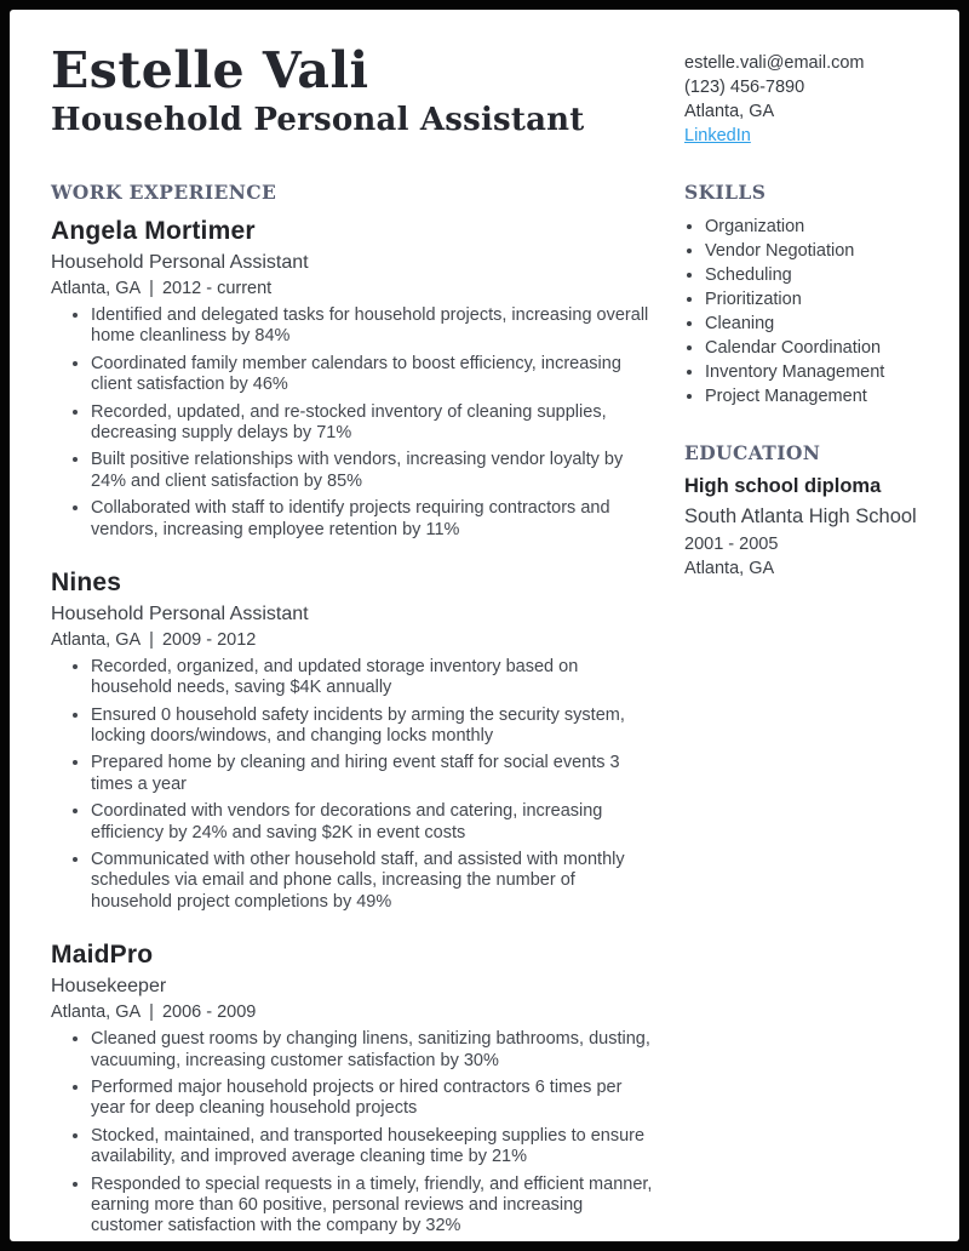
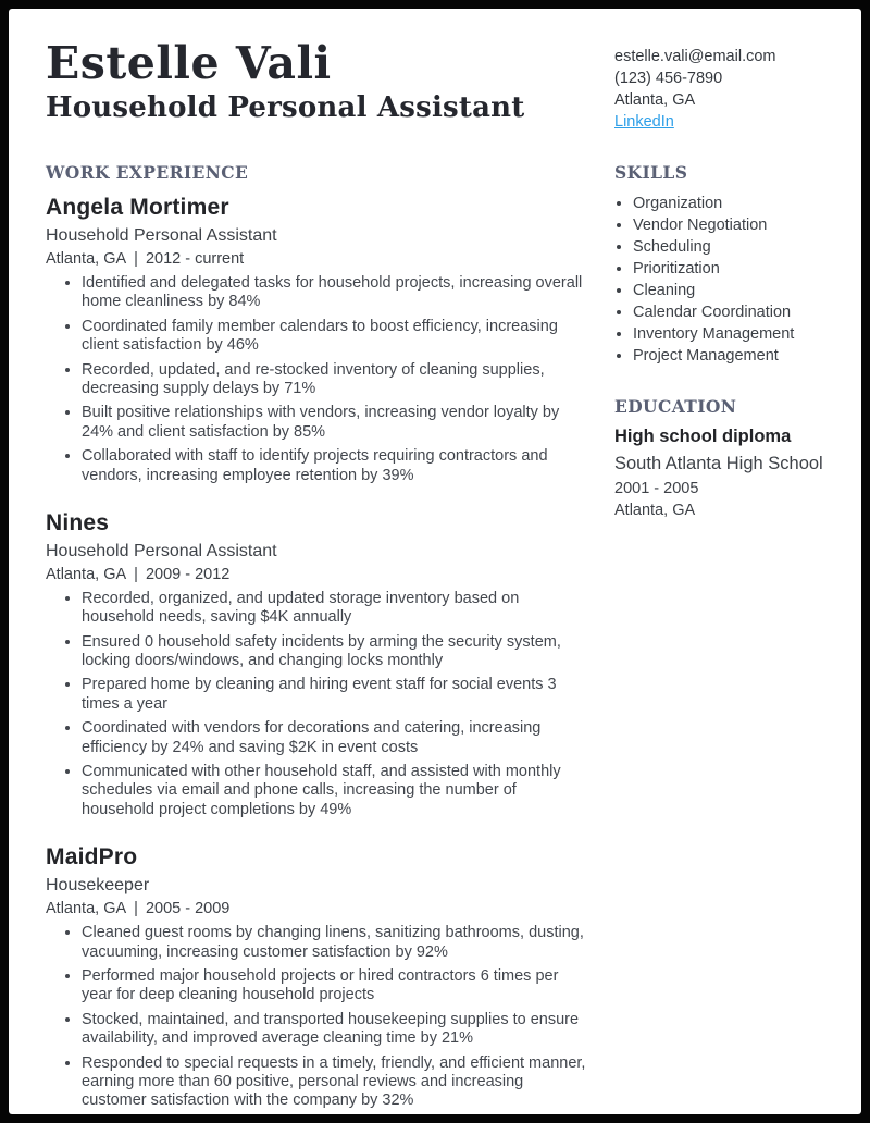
  Estelle Vali
  Household Personal Assistant
  estelle.vali@email.com
  (123) 456-7890
  Atlanta, GA
  LinkedIn
  WORK EXPERIENCE
  Angela Mortimer
  Household Personal Assistant
  Atlanta, GA | 2012 - current
  Identified and delegated tasks for household projects, increasing overall home cleanliness by 84%
  Coordinated family member calendars to boost efficiency, increasing client satisfaction by 46%
  Recorded, updated, and re-stocked inventory of cleaning supplies, decreasing supply delays by 71%
  Built positive relationships with vendors, increasing vendor loyalty by 24% and client satisfaction by 85%
- Collaborated with staff to identify projects requiring contractors and vendors, increasing employee retention by 11%
+ Collaborated with staff to identify projects requiring contractors and vendors, increasing employee retention by 39%
  Nines
  Household Personal Assistant
  Atlanta, GA | 2009 - 2012
  Recorded, organized, and updated storage inventory based on household needs, saving $4K annually
  Ensured 0 household safety incidents by arming the security system, locking doors/windows, and changing locks monthly
  Prepared home by cleaning and hiring event staff for social events 3 times a year
  Coordinated with vendors for decorations and catering, increasing efficiency by 24% and saving $2K in event costs
  Communicated with other household staff, and assisted with monthly schedules via email and phone calls, increasing the number of household project completions by 49%
  MaidPro
  Housekeeper
- Atlanta, GA | 2006 - 2009
+ Atlanta, GA | 2005 - 2009
- Cleaned guest rooms by changing linens, sanitizing bathrooms, dusting, vacuuming, increasing customer satisfaction by 30%
+ Cleaned guest rooms by changing linens, sanitizing bathrooms, dusting, vacuuming, increasing customer satisfaction by 92%
  Performed major household projects or hired contractors 6 times per year for deep cleaning household projects
  Stocked, maintained, and transported housekeeping supplies to ensure availability, and improved average cleaning time by 21%
  Responded to special requests in a timely, friendly, and efficient manner, earning more than 60 positive, personal reviews and increasing customer satisfaction with the company by 32%
  SKILLS
  Organization
  Vendor Negotiation
  Scheduling
  Prioritization
  Cleaning
  Calendar Coordination
  Inventory Management
  Project Management
  EDUCATION
  High school diploma
  South Atlanta High School
  2001 - 2005
  Atlanta, GA
